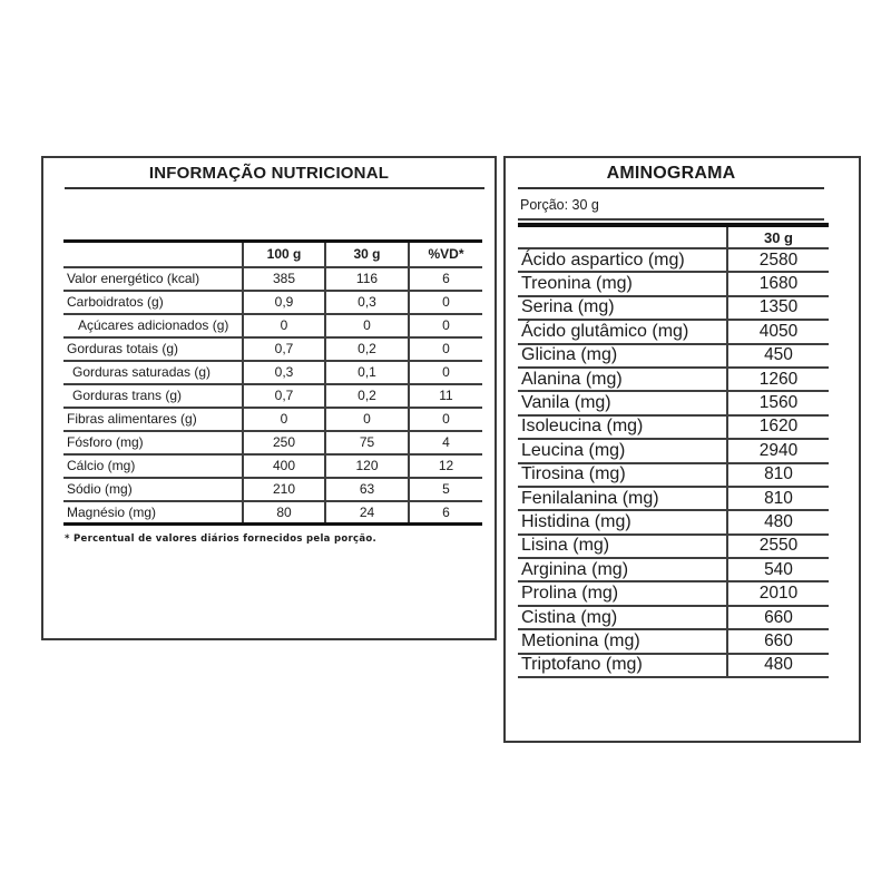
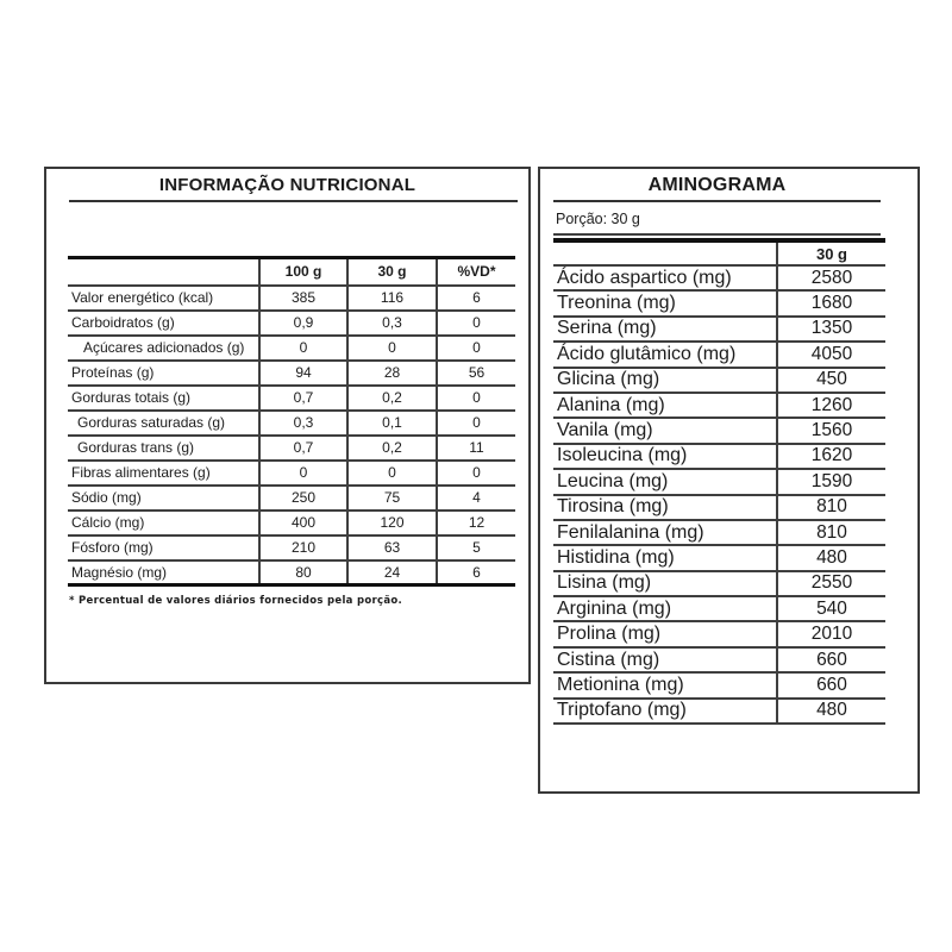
  INFORMAÇÃO NUTRICIONAL
  	100 g	30 g	%VD*
  Valor energético (kcal)	385	116	6
  Carboidratos (g)	0,9	0,3	0
  Açúcares adicionados (g)	0	0	0
+ Proteínas (g)	94	28	56
  Gorduras totais (g)	0,7	0,2	0
  Gorduras saturadas (g)	0,3	0,1	0
  Gorduras trans (g)	0,7	0,2	11
  Fibras alimentares (g)	0	0	0
- Fósforo (mg)	250	75	4
+ Sódio (mg)	250	75	4
  Cálcio (mg)	400	120	12
- Sódio (mg)	210	63	5
+ Fósforo (mg)	210	63	5
  Magnésio (mg)	80	24	6
  * Percentual de valores diários fornecidos pela porção.
  AMINOGRAMA
  Porção: 30 g
  	30 g
  Ácido aspartico (mg)	2580
  Treonina (mg)	1680
  Serina (mg)	1350
  Ácido glutâmico (mg)	4050
  Glicina (mg)	450
  Alanina (mg)	1260
  Vanila (mg)	1560
  Isoleucina (mg)	1620
- Leucina (mg)	2940
+ Leucina (mg)	1590
  Tirosina (mg)	810
  Fenilalanina (mg)	810
  Histidina (mg)	480
  Lisina (mg)	2550
  Arginina (mg)	540
  Prolina (mg)	2010
  Cistina (mg)	660
  Metionina (mg)	660
  Triptofano (mg)	480
